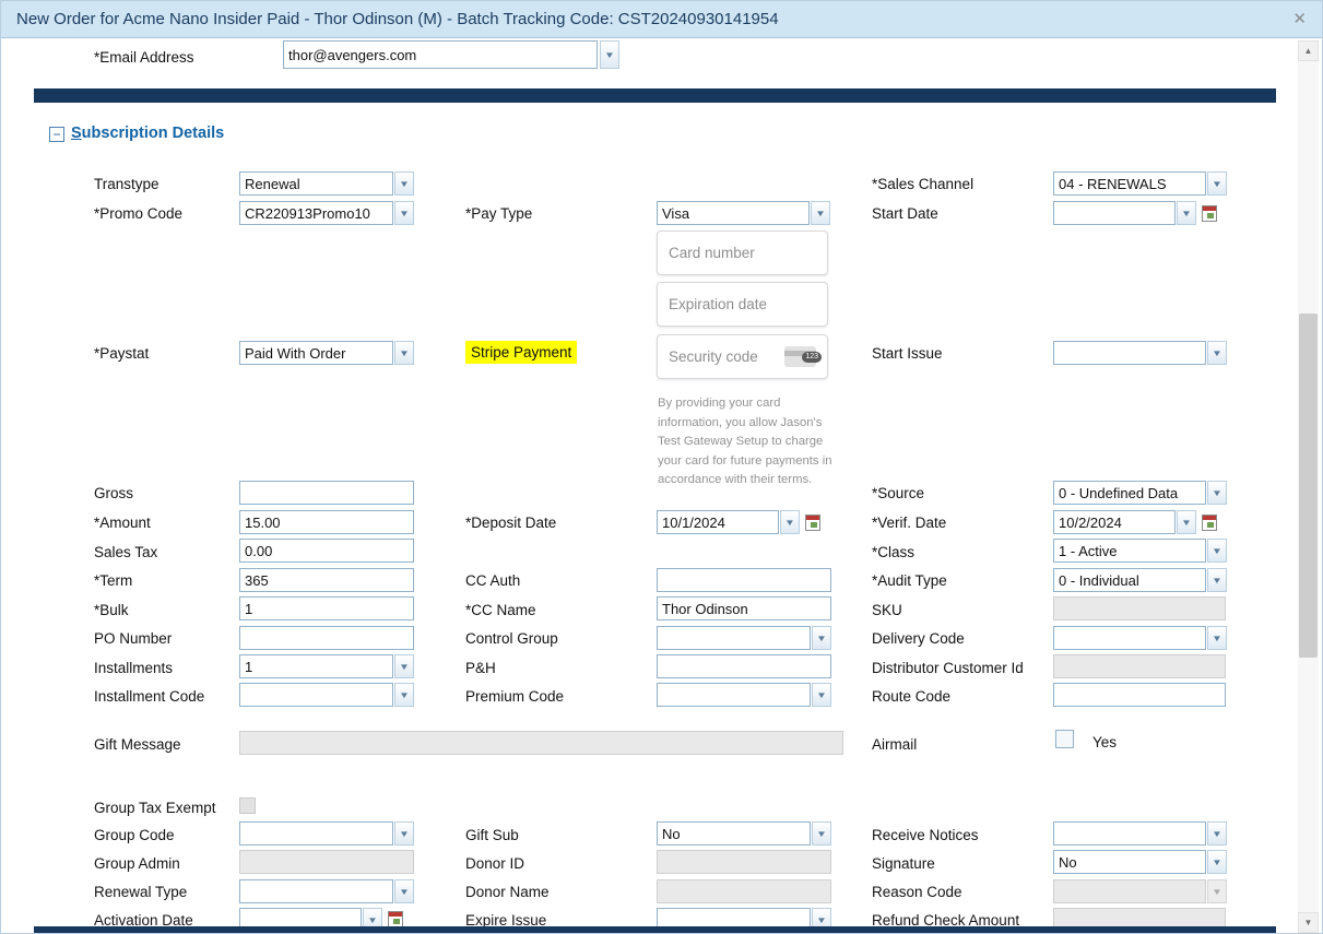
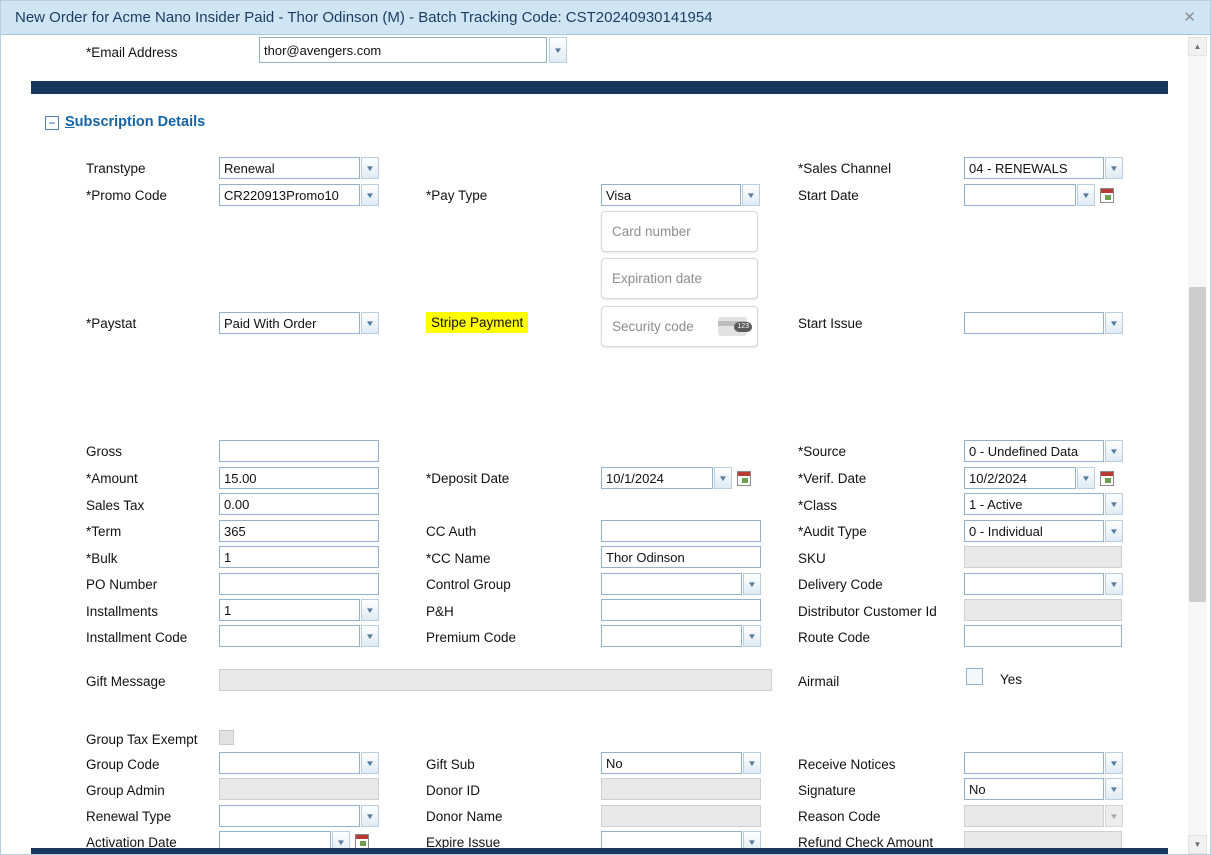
  New Order for Acme Nano Insider Paid - Thor Odinson (M) - Batch Tracking Code: CST20240930141954
  *Email Address
  thor@avengers.com
  Subscription Details
  Transtype
  Renewal
  *Sales Channel
  04 - RENEWALS
  *Promo Code
  CR220913Promo10
  *Pay Type
  Visa
  Start Date
  Card number
  Expiration date
  *Paystat
  Paid With Order
  Stripe Payment
  Security code
  Start Issue
- By providing your card information, you allow Jason's Test Gateway Setup to charge your card for future payments in accordance with their terms.
  Gross
  *Source
  0 - Undefined Data
  *Amount
  15.00
  *Deposit Date
  10/1/2024
  *Verif. Date
  10/2/2024
  Sales Tax
  0.00
  *Class
  1 - Active
  *Term
  365
  CC Auth
  *Audit Type
  0 - Individual
  *Bulk
  1
  *CC Name
  Thor Odinson
  SKU
  PO Number
  Control Group
  Delivery Code
  Installments
  1
  P&H
  Distributor Customer Id
  Installment Code
  Premium Code
  Route Code
  Gift Message
  Airmail
  Yes
  Group Tax Exempt
  Group Code
  Gift Sub
  No
  Receive Notices
  Group Admin
  Donor ID
  Signature
  No
  Renewal Type
  Donor Name
  Reason Code
  Activation Date
  Expire Issue
  Refund Check Amount
